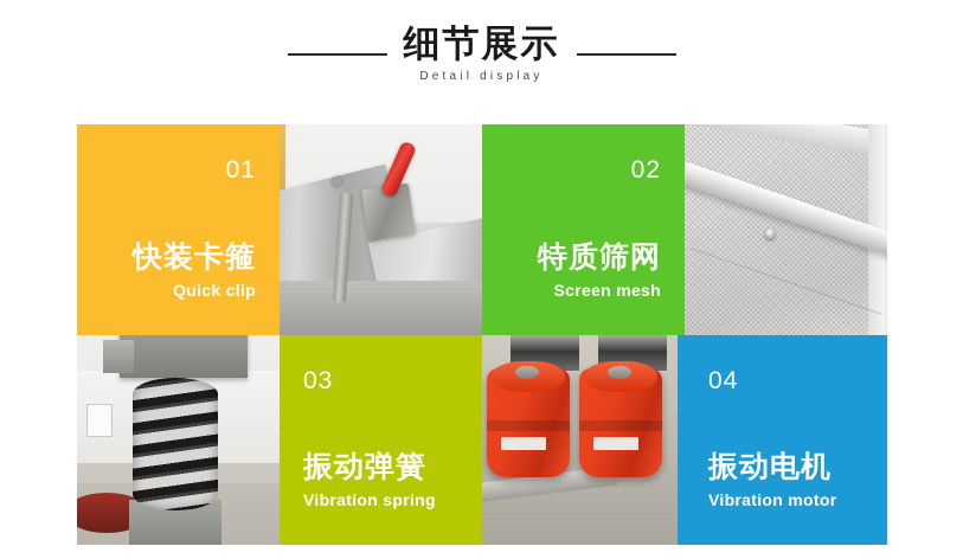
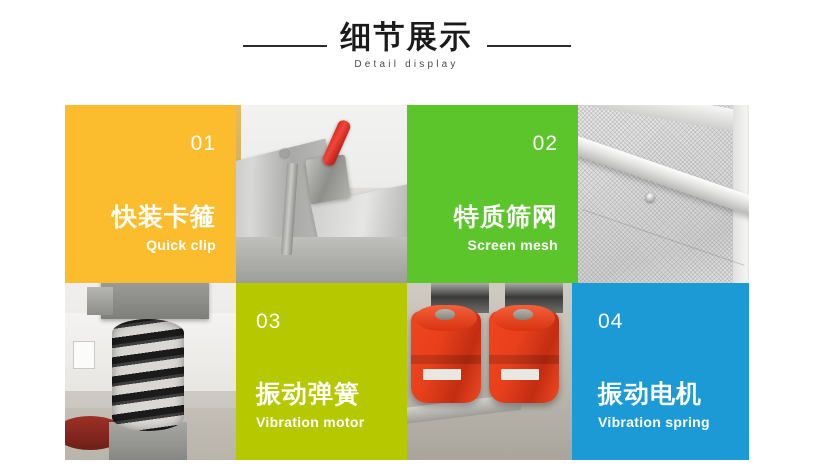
  细节展示
  Detail display
  01
  快装卡箍
  Quick clip
  02
  特质筛网
  Screen mesh
  03
  振动弹簧
- Vibration spring
+ Vibration motor
  04
  振动电机
- Vibration motor
+ Vibration spring
